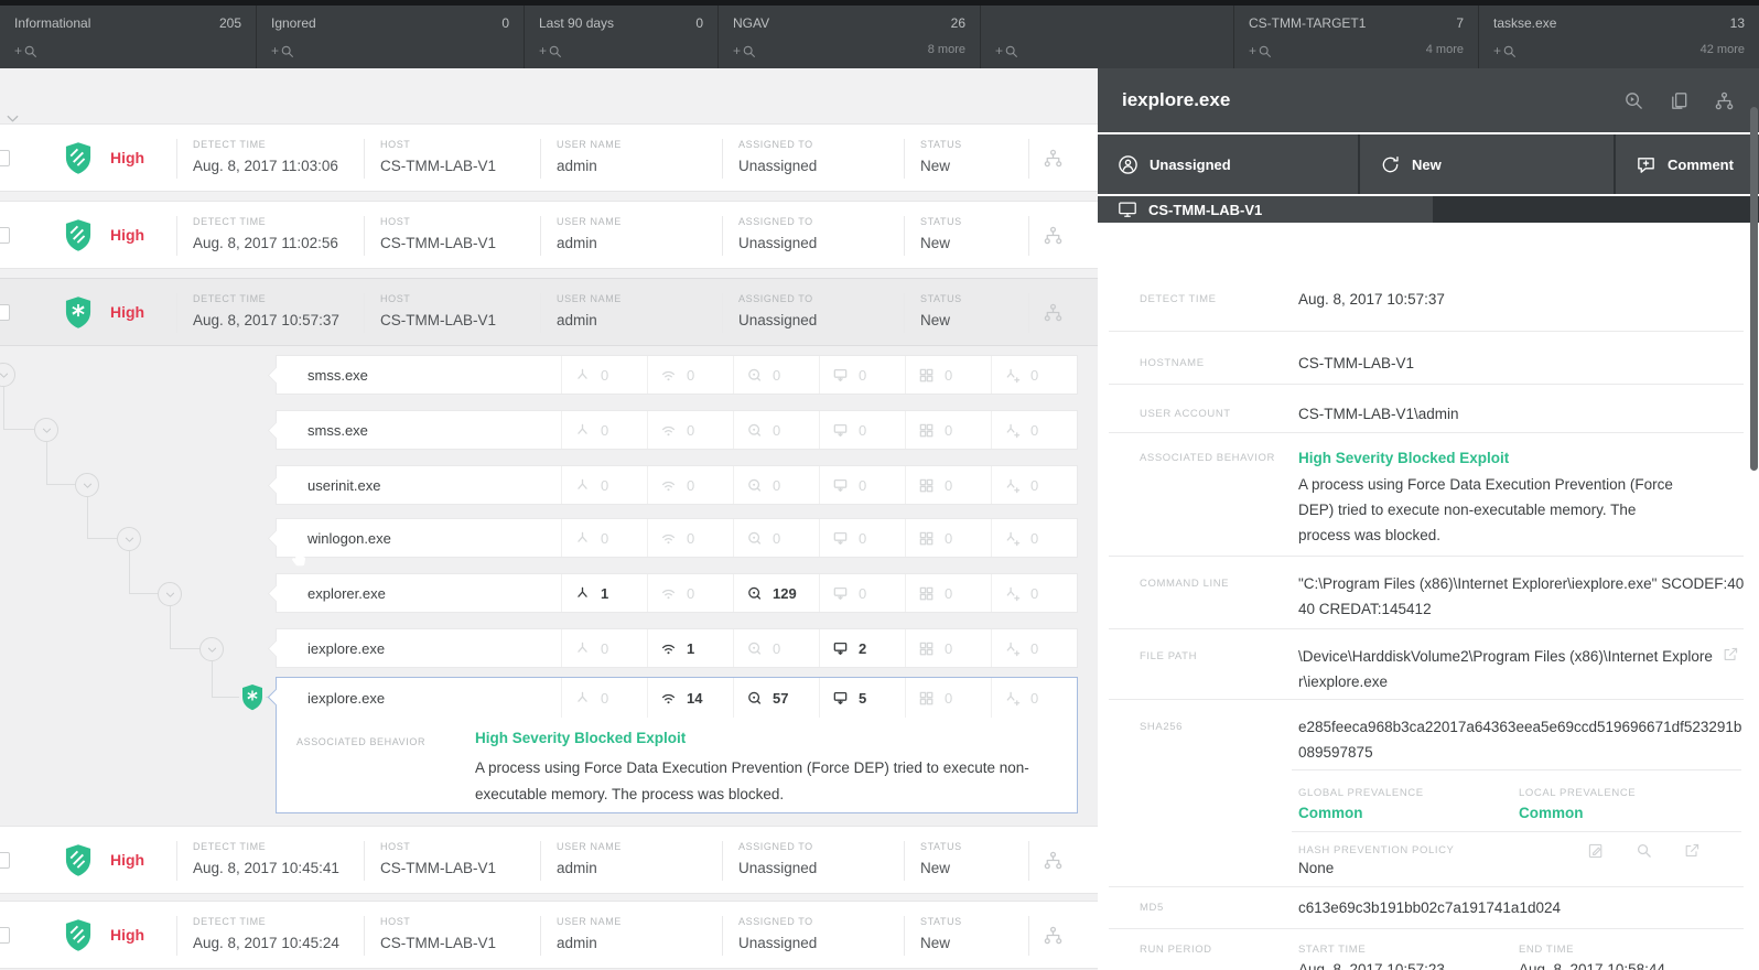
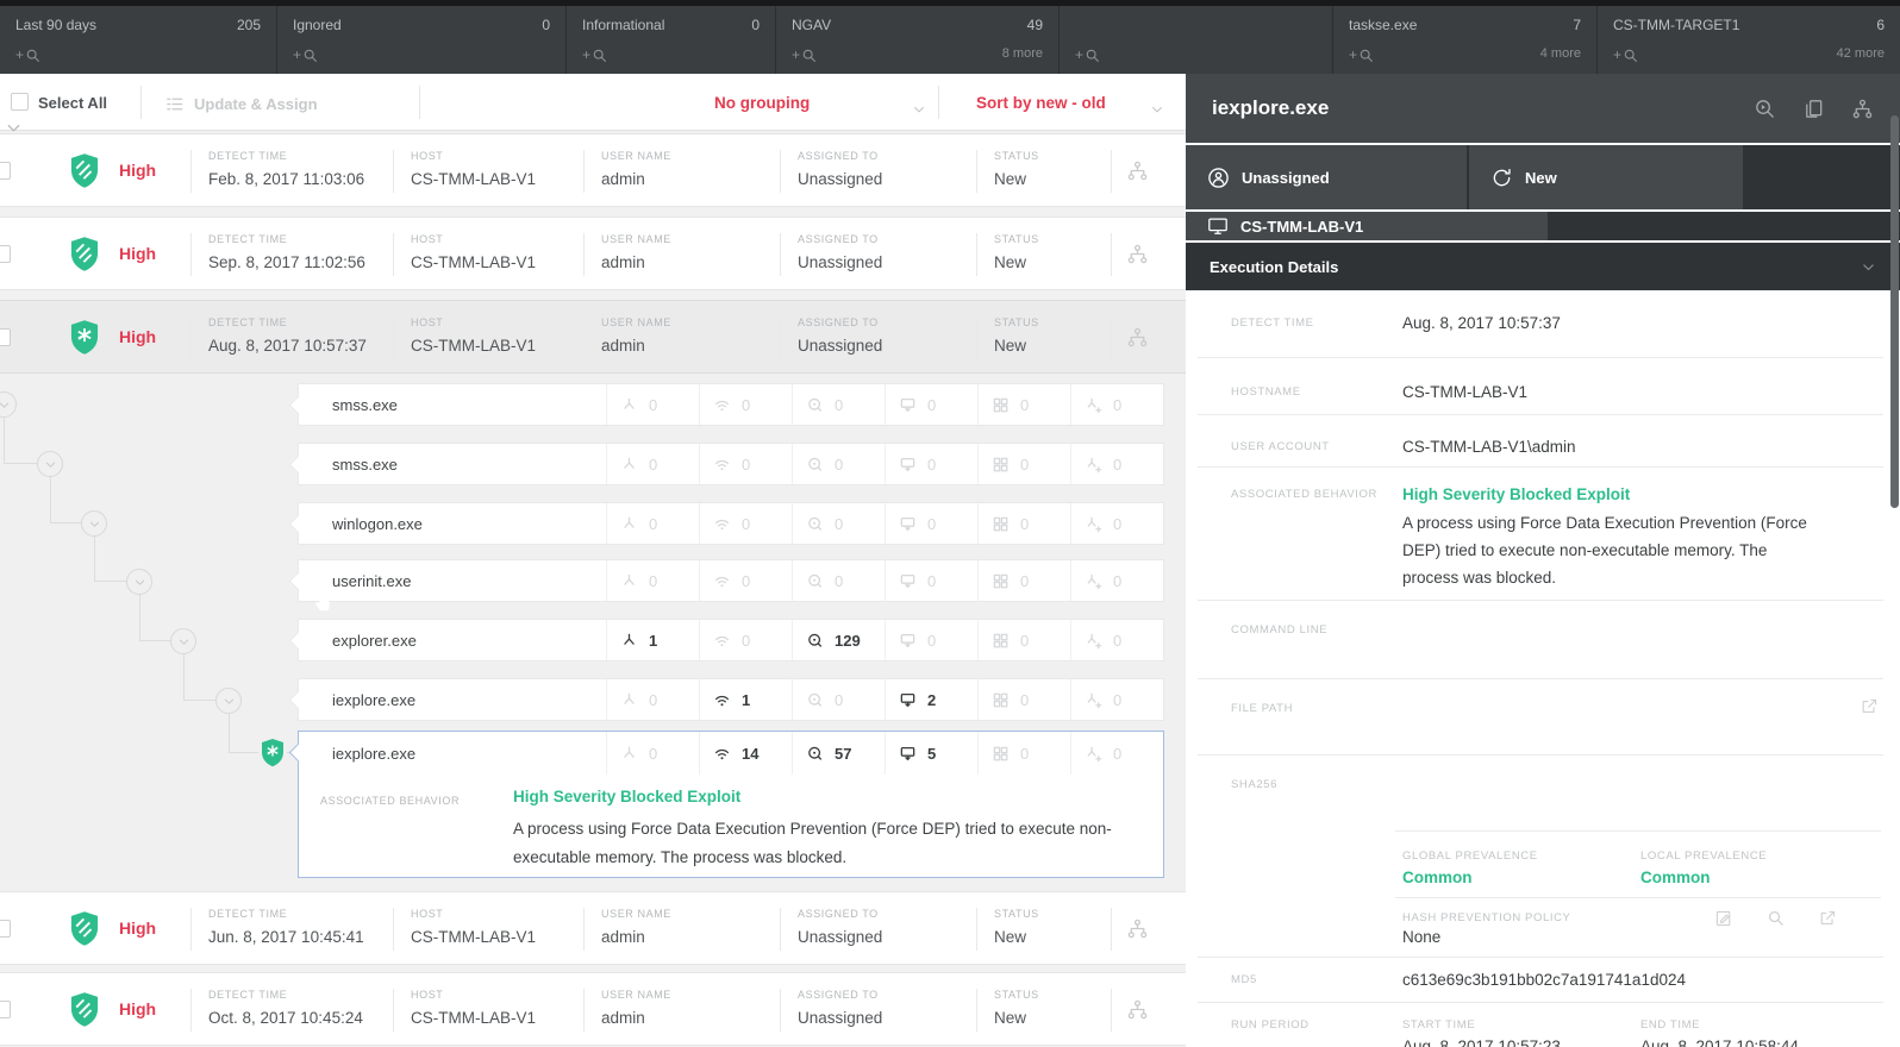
- Informational
+ Last 90 days
  205
  +
  Ignored
  0
  +
- Last 90 days
+ Informational
  0
  +
  NGAV
- 26
+ 49
  +
  8 more
  +
- CS-TMM-TARGET1
+ taskse.exe
  7
  +
  4 more
- taskse.exe
+ CS-TMM-TARGET1
- 13
+ 6
  +
  42 more
+ Select All
+ Update & Assign
+ No grouping
+ Sort by new - old
  High
  DETECT TIME
- Aug. 8, 2017 11:03:06
+ Feb. 8, 2017 11:03:06
  HOST
  CS-TMM-LAB-V1
  USER NAME
  admin
  ASSIGNED TO
  Unassigned
  STATUS
  New
  High
  DETECT TIME
- Aug. 8, 2017 11:02:56
+ Sep. 8, 2017 11:02:56
  HOST
  CS-TMM-LAB-V1
  USER NAME
  admin
  ASSIGNED TO
  Unassigned
  STATUS
  New
  High
  DETECT TIME
  Aug. 8, 2017 10:57:37
  HOST
  CS-TMM-LAB-V1
  USER NAME
  admin
  ASSIGNED TO
  Unassigned
  STATUS
  New
  smss.exe
  0
  0
  0
  0
  0
  0
  smss.exe
  0
  0
  0
  0
  0
  0
- userinit.exe
+ winlogon.exe
  0
  0
  0
  0
  0
  0
- winlogon.exe
+ userinit.exe
  0
  0
  0
  0
  0
  0
  explorer.exe
  1
  0
  129
  0
  0
  0
  iexplore.exe
  0
  1
  0
  2
  0
  0
  iexplore.exe
  0
  14
  57
  5
  0
  0
  ASSOCIATED BEHAVIOR
  High Severity Blocked Exploit
  A process using Force Data Execution Prevention (Force DEP) tried to execute non-executable memory. The process was blocked.
  High
  DETECT TIME
- Aug. 8, 2017 10:45:41
+ Jun. 8, 2017 10:45:41
  HOST
  CS-TMM-LAB-V1
  USER NAME
  admin
  ASSIGNED TO
  Unassigned
  STATUS
  New
  High
  DETECT TIME
- Aug. 8, 2017 10:45:24
+ Oct. 8, 2017 10:45:24
  HOST
  CS-TMM-LAB-V1
  USER NAME
  admin
  ASSIGNED TO
  Unassigned
  STATUS
  New
  iexplore.exe
  Unassigned
  New
- Comment
  CS-TMM-LAB-V1
+ Execution Details
  DETECT TIME
  Aug. 8, 2017 10:57:37
  HOSTNAME
  CS-TMM-LAB-V1
  USER ACCOUNT
  CS-TMM-LAB-V1\admin
  ASSOCIATED BEHAVIOR
  High Severity Blocked Exploit
  A process using Force Data Execution Prevention (Force DEP) tried to execute non-executable memory. The process was blocked.
  COMMAND LINE
- "C:\Program Files (x86)\Internet Explorer\iexplore.exe" SCODEF:4040 CREDAT:145412
  FILE PATH
- \Device\HarddiskVolume2\Program Files (x86)\Internet Explorer\iexplore.exe
  SHA256
- e285feeca968b3ca22017a64363eea5e69ccd519696671df523291b089597875
  GLOBAL PREVALENCE
  Common
  LOCAL PREVALENCE
  Common
  HASH PREVENTION POLICY
  None
  MD5
  c613e69c3b191bb02c7a191741a1d024
  RUN PERIOD
  START TIME
  END TIME
